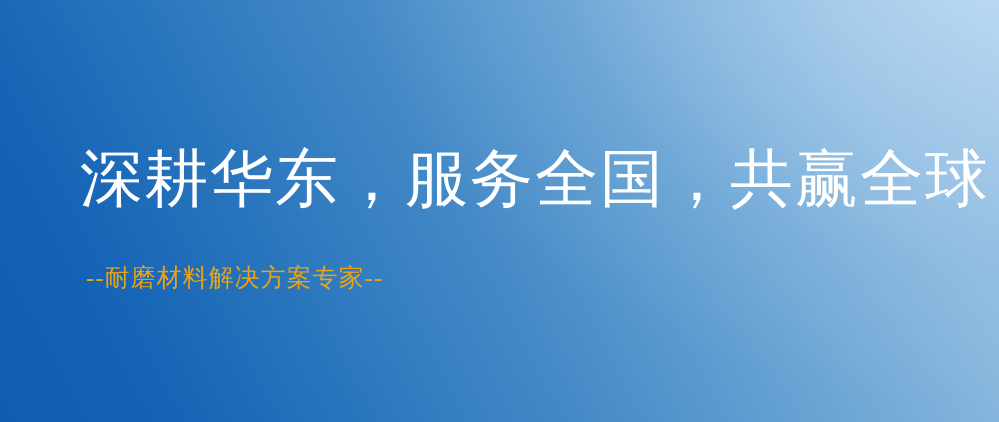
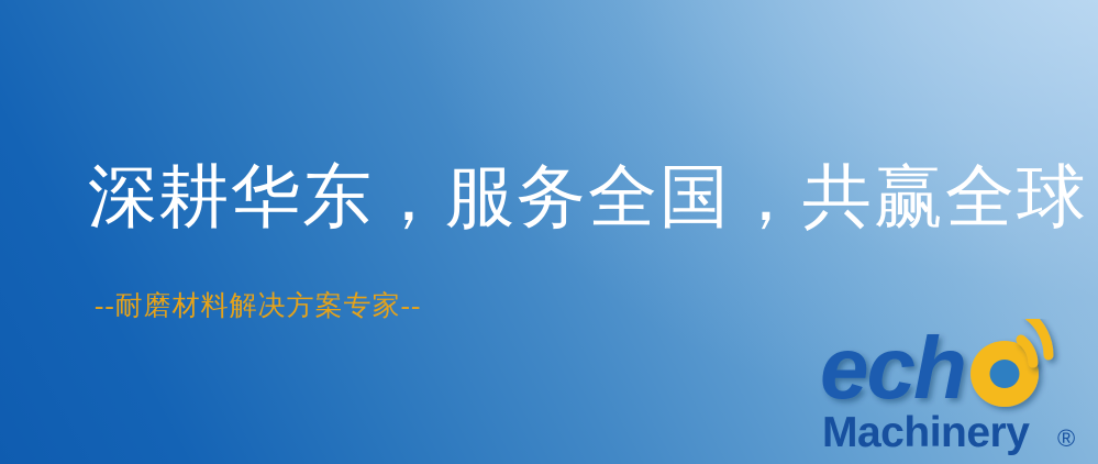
  深耕华东，服务全国，共赢全球
  --耐磨材料解决方案专家--
+ ech
+ Machinery
+ ®
